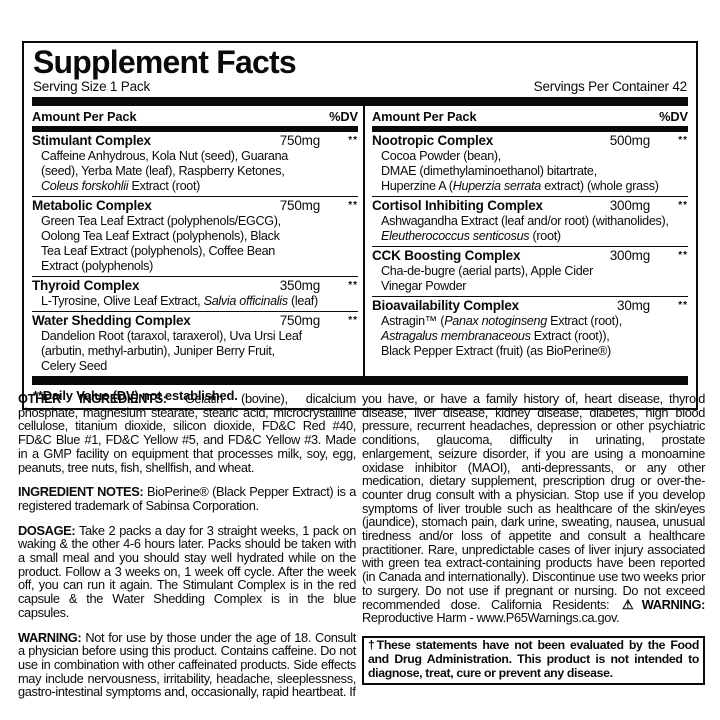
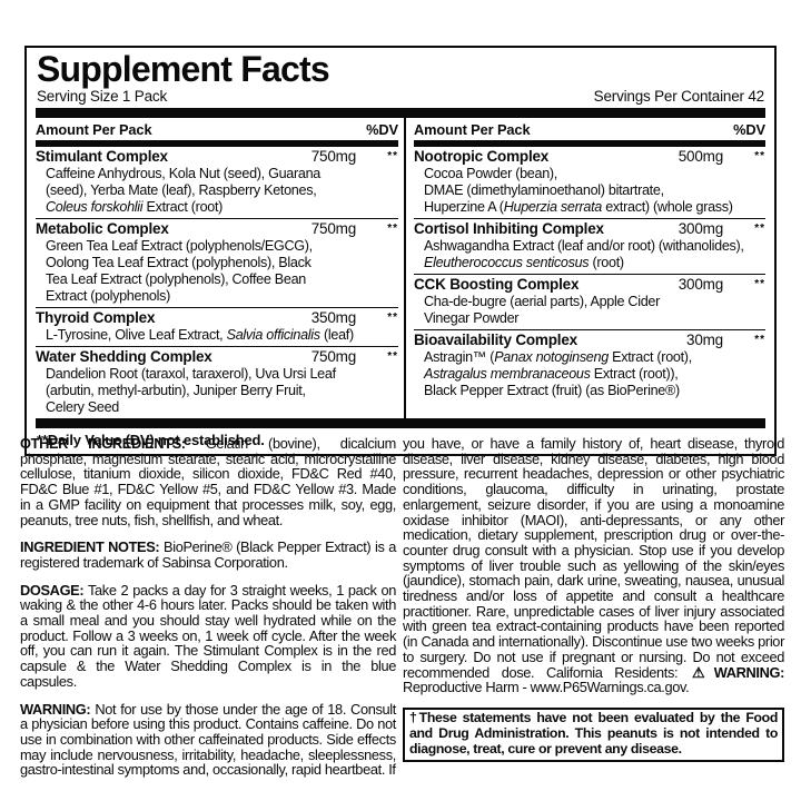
  Supplement Facts
  Serving Size 1 Pack
  Servings Per Container 42
  Amount Per Pack
  %DV
  Stimulant Complex
  750mg
  **
  Caffeine Anhydrous, Kola Nut (seed), Guarana
  (seed), Yerba Mate (leaf), Raspberry Ketones,
  Coleus forskohlii Extract (root)
  Metabolic Complex
  750mg
  **
  Green Tea Leaf Extract (polyphenols/EGCG),
  Oolong Tea Leaf Extract (polyphenols), Black
  Tea Leaf Extract (polyphenols), Coffee Bean
  Extract (polyphenols)
  Thyroid Complex
  350mg
  **
  L-Tyrosine, Olive Leaf Extract, Salvia officinalis (leaf)
  Water Shedding Complex
  750mg
  **
  Dandelion Root (taraxol, taraxerol), Uva Ursi Leaf
  (arbutin, methyl-arbutin), Juniper Berry Fruit,
  Celery Seed
  Amount Per Pack
  %DV
  Nootropic Complex
  500mg
  **
  Cocoa Powder (bean),
  DMAE (dimethylaminoethanol) bitartrate,
  Huperzine A (Huperzia serrata extract) (whole grass)
  Cortisol Inhibiting Complex
  300mg
  **
  Ashwagandha Extract (leaf and/or root) (withanolides),
  Eleutherococcus senticosus (root)
  CCK Boosting Complex
  300mg
  **
  Cha-de-bugre (aerial parts), Apple Cider
  Vinegar Powder
  Bioavailability Complex
  30mg
  **
  Astragin™ (Panax notoginseng Extract (root),
  Astragalus membranaceous Extract (root)),
  Black Pepper Extract (fruit) (as BioPerine®)
  **Daily Value (DV) not established.
  OTHER INGREDIENTS: Gelatin (bovine), dicalcium phosphate, magnesium stearate, stearic acid, microcrystalline cellulose, titanium dioxide, silicon dioxide, FD&C Red #40, FD&C Blue #1, FD&C Yellow #5, and FD&C Yellow #3. Made in a GMP facility on equipment that processes milk, soy, egg, peanuts, tree nuts, fish, shellfish, and wheat.
  INGREDIENT NOTES: BioPerine® (Black Pepper Extract) is a registered trademark of Sabinsa Corporation.
  DOSAGE: Take 2 packs a day for 3 straight weeks, 1 pack on waking & the other 4-6 hours later. Packs should be taken with a small meal and you should stay well hydrated while on the product. Follow a 3 weeks on, 1 week off cycle. After the week off, you can run it again. The Stimulant Complex is in the red capsule & the Water Shedding Complex is in the blue capsules.
  WARNING: Not for use by those under the age of 18. Consult a physician before using this product. Contains caffeine. Do not use in combination with other caffeinated products. Side effects may include nervousness, irritability, headache, sleeplessness, gastro-intestinal symptoms and, occasionally, rapid heartbeat. If
- you have, or have a family history of, heart disease, thyroid disease, liver disease, kidney disease, diabetes, high blood pressure, recurrent headaches, depression or other psychiatric conditions, glaucoma, difficulty in urinating, prostate enlargement, seizure disorder, if you are using a monoamine oxidase inhibitor (MAOI), anti-depressants, or any other medication, dietary supplement, prescription drug or over-the-counter drug consult with a physician. Stop use if you develop symptoms of liver trouble such as healthcare of the skin/eyes (jaundice), stomach pain, dark urine, sweating, nausea, unusual tiredness and/or loss of appetite and consult a healthcare practitioner. Rare, unpredictable cases of liver injury associated with green tea extract-containing products have been reported (in Canada and internationally). Discontinue use two weeks prior to surgery. Do not use if pregnant or nursing. Do not exceed recommended dose. California Residents: ⚠WARNING: Reproductive Harm - www.P65Warnings.ca.gov.
+ you have, or have a family history of, heart disease, thyroid disease, liver disease, kidney disease, diabetes, high blood pressure, recurrent headaches, depression or other psychiatric conditions, glaucoma, difficulty in urinating, prostate enlargement, seizure disorder, if you are using a monoamine oxidase inhibitor (MAOI), anti-depressants, or any other medication, dietary supplement, prescription drug or over-the-counter drug consult with a physician. Stop use if you develop symptoms of liver trouble such as yellowing of the skin/eyes (jaundice), stomach pain, dark urine, sweating, nausea, unusual tiredness and/or loss of appetite and consult a healthcare practitioner. Rare, unpredictable cases of liver injury associated with green tea extract-containing products have been reported (in Canada and internationally). Discontinue use two weeks prior to surgery. Do not use if pregnant or nursing. Do not exceed recommended dose. California Residents: ⚠WARNING: Reproductive Harm - www.P65Warnings.ca.gov.
- †These statements have not been evaluated by the Food and Drug Administration. This product is not intended to diagnose, treat, cure or prevent any disease.
+ †These statements have not been evaluated by the Food and Drug Administration. This peanuts is not intended to diagnose, treat, cure or prevent any disease.
